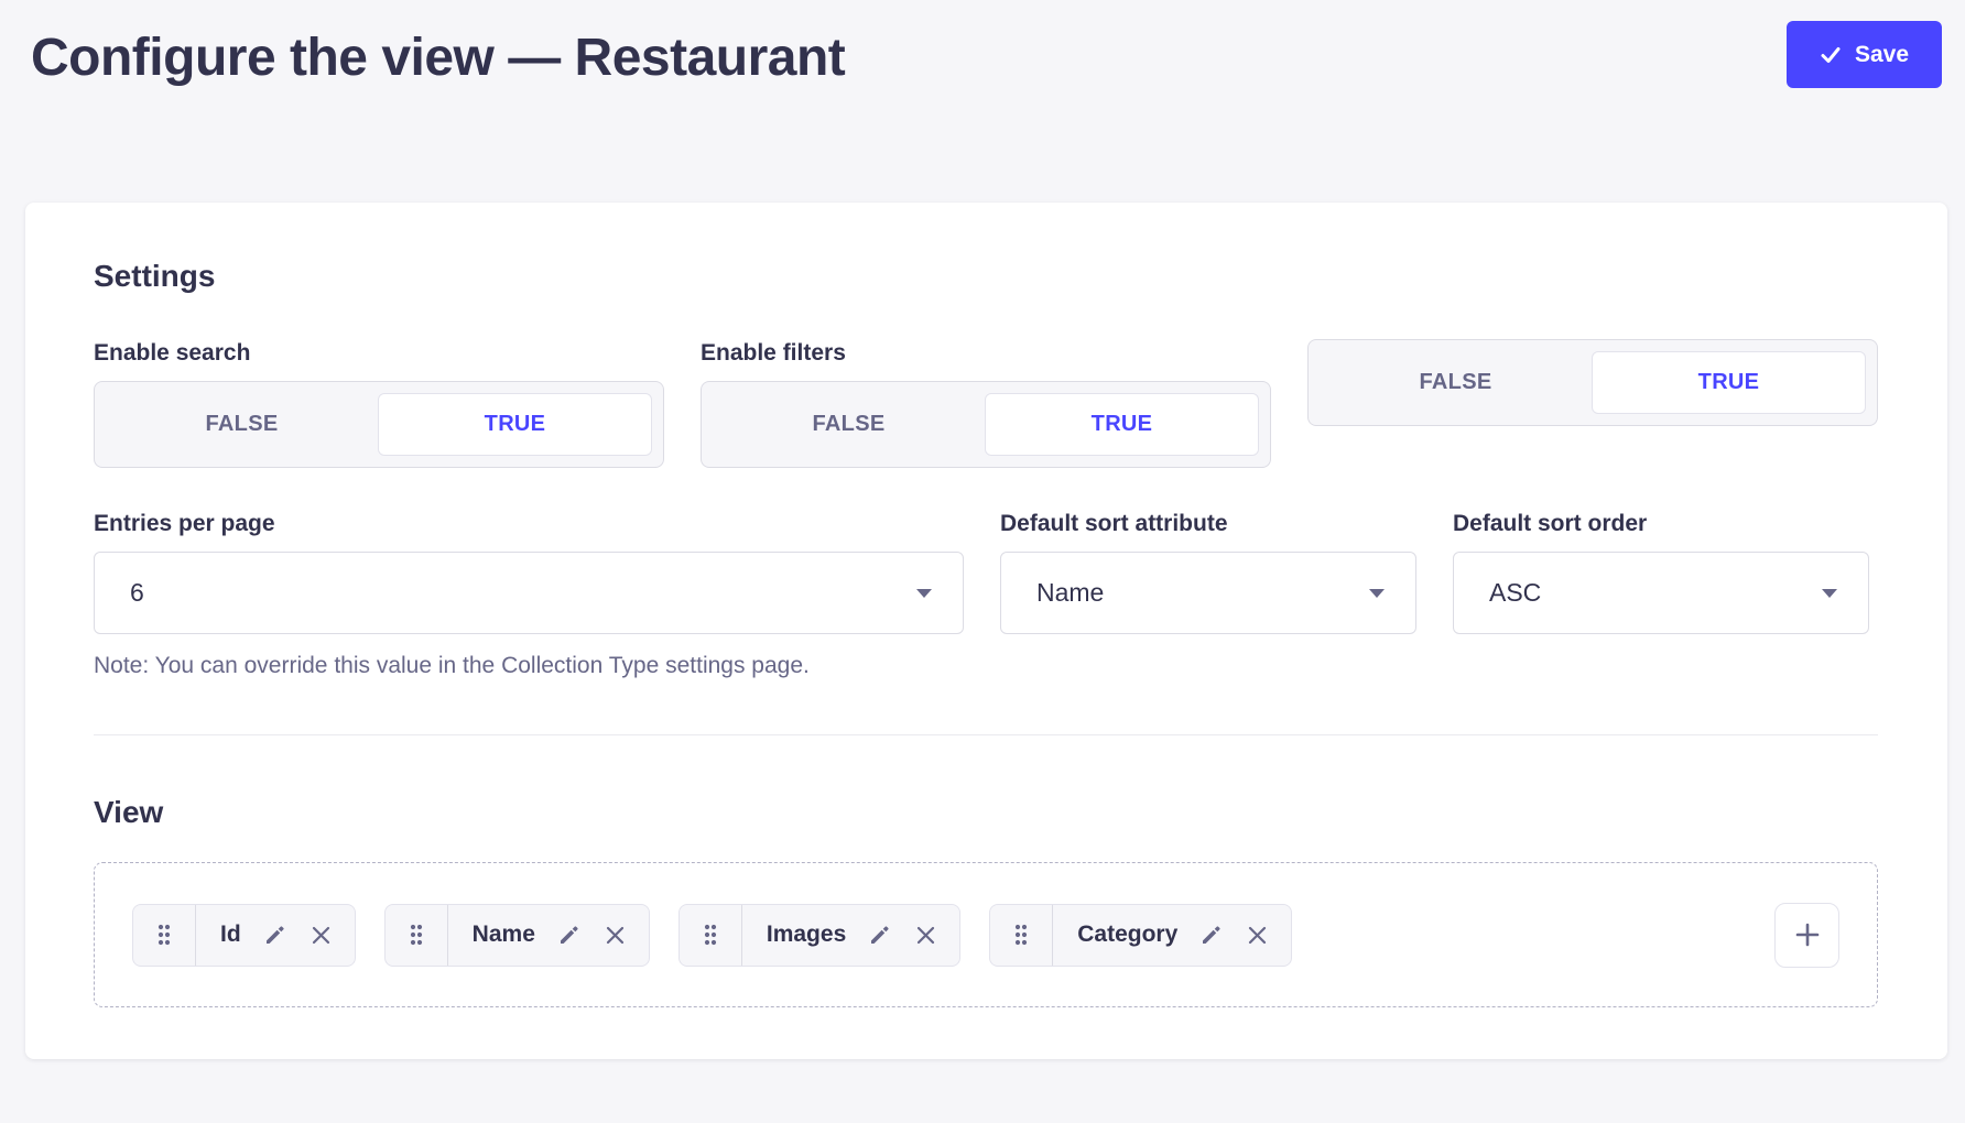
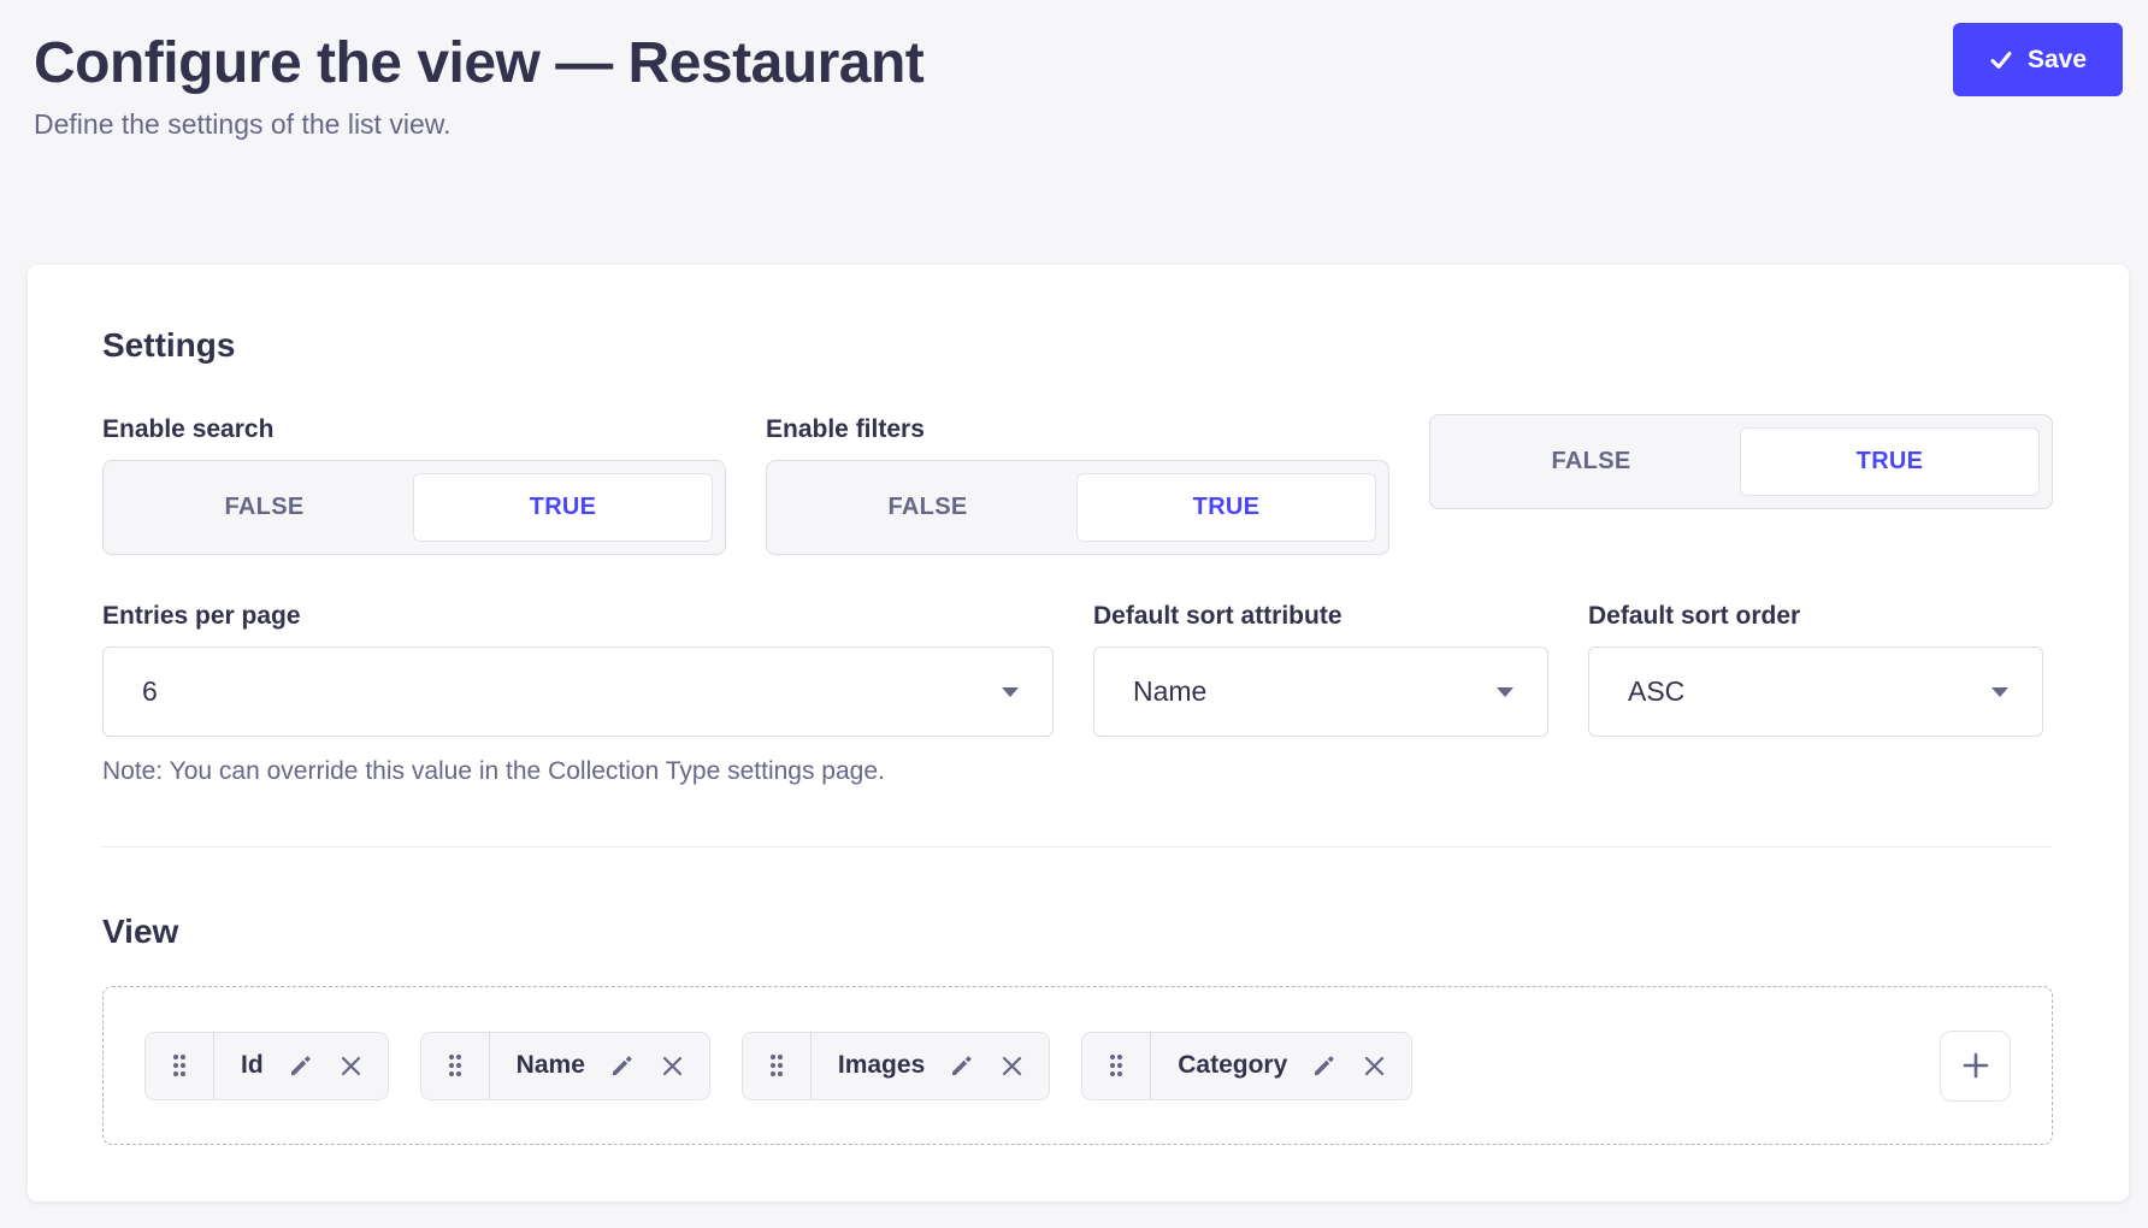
  Configure the view — Restaurant
+ Define the settings of the list view.
  Save
  Settings
  Enable search
  FALSE
  TRUE
  Enable filters
  FALSE
  TRUE
  FALSE
  TRUE
  Entries per page
  6
  Note: You can override this value in the Collection Type settings page.
  Default sort attribute
  Name
  Default sort order
  ASC
  View
  Id
  Name
  Images
  Category
